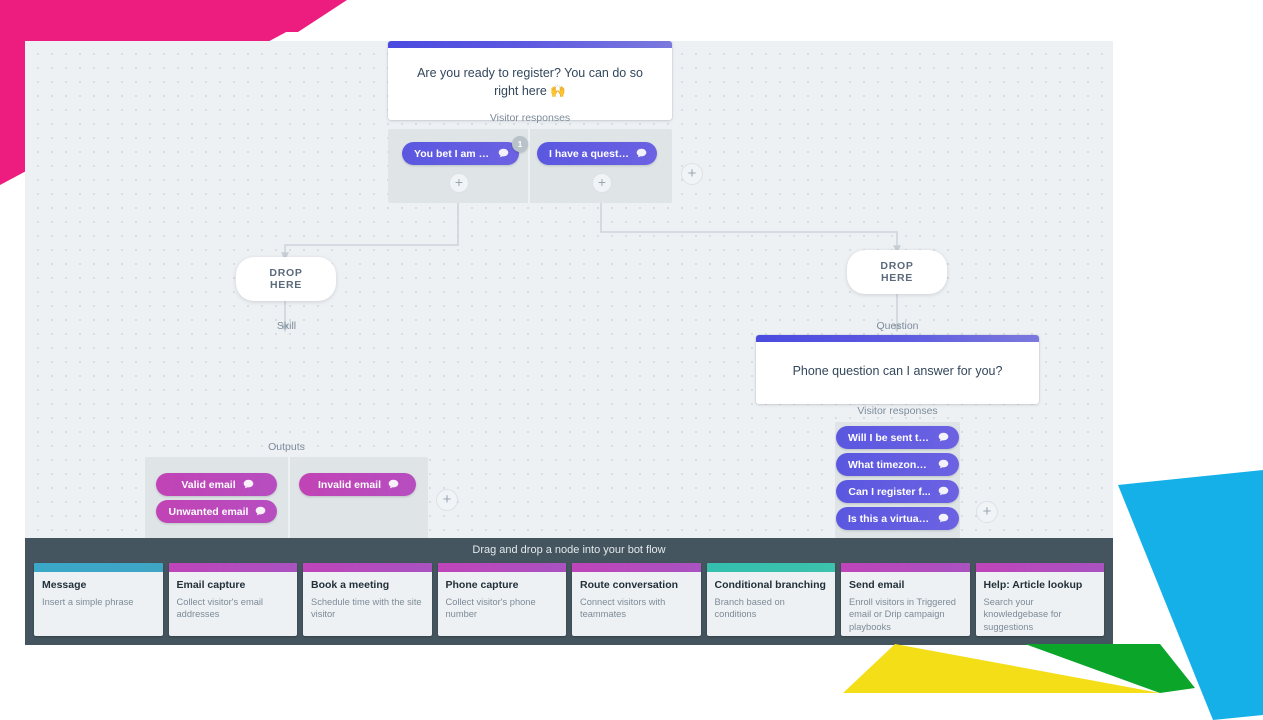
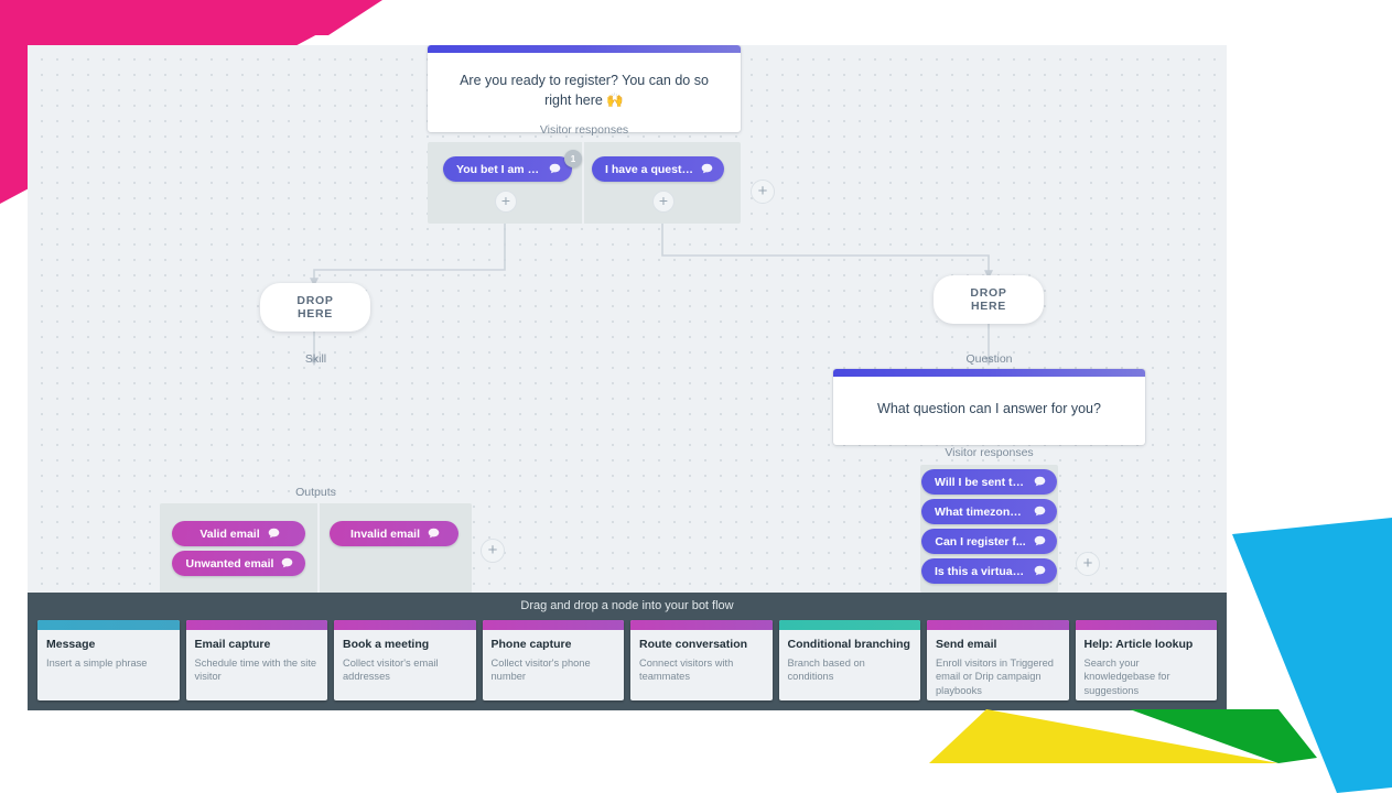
  Are you ready to register? You can do so right here 🙌
  Visitor responses
  You bet I am 🙂
  1
  I have a questi...
  +
  +
  +
  DROP HERE
  DROP HERE
  Skill
  Outputs
  Valid email
  Unwanted email
  Invalid email
  +
  Question
- Phone question can I answer for you?
+ What question can I answer for you?
  Visitor responses
  Will I be sent th..
  What timezone ..
  Can I register f...
  Is this a virtual ..
  +
  Drag and drop a node into your bot flow
  Message
  Insert a simple phrase
  Email capture
- Collect visitor's email addresses
+ Schedule time with the site visitor
  Book a meeting
- Schedule time with the site visitor
+ Collect visitor's email addresses
  Phone capture
  Collect visitor's phone number
  Route conversation
  Connect visitors with teammates
  Conditional branching
  Branch based on conditions
  Send email
  Enroll visitors in Triggered email or Drip campaign playbooks
  Help: Article lookup
  Search your knowledgebase for suggestions
